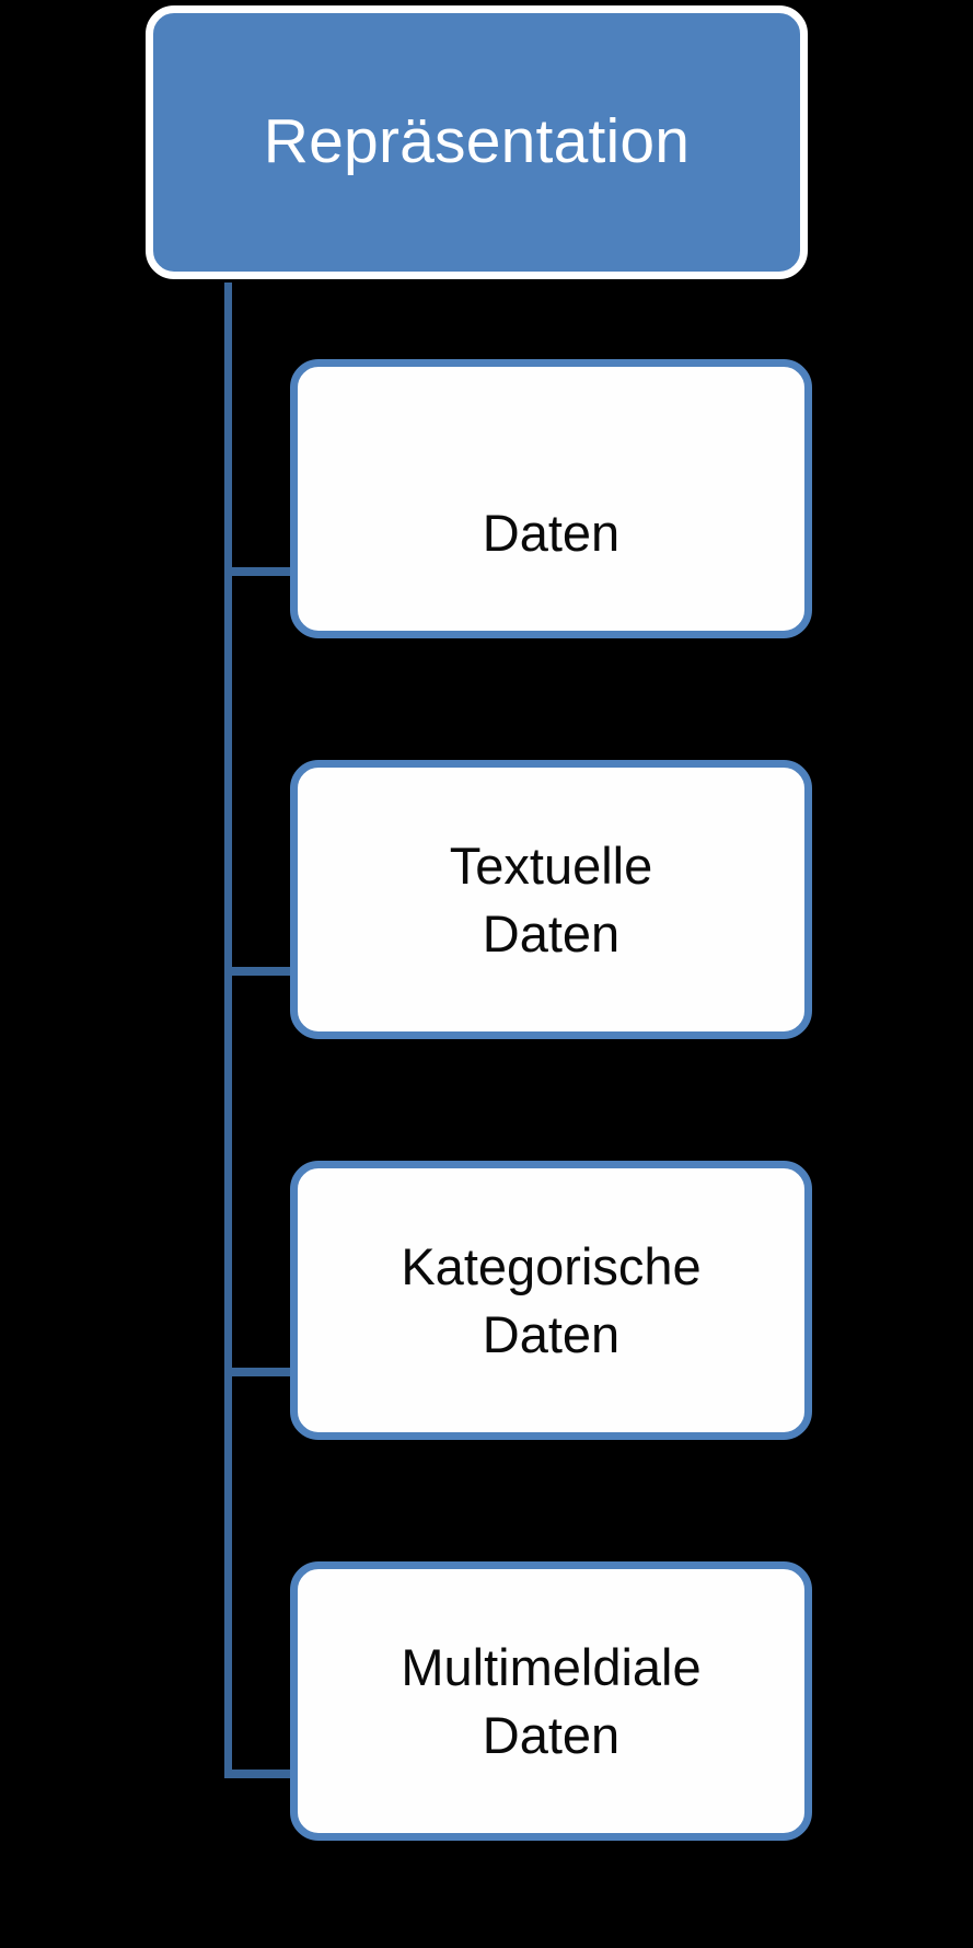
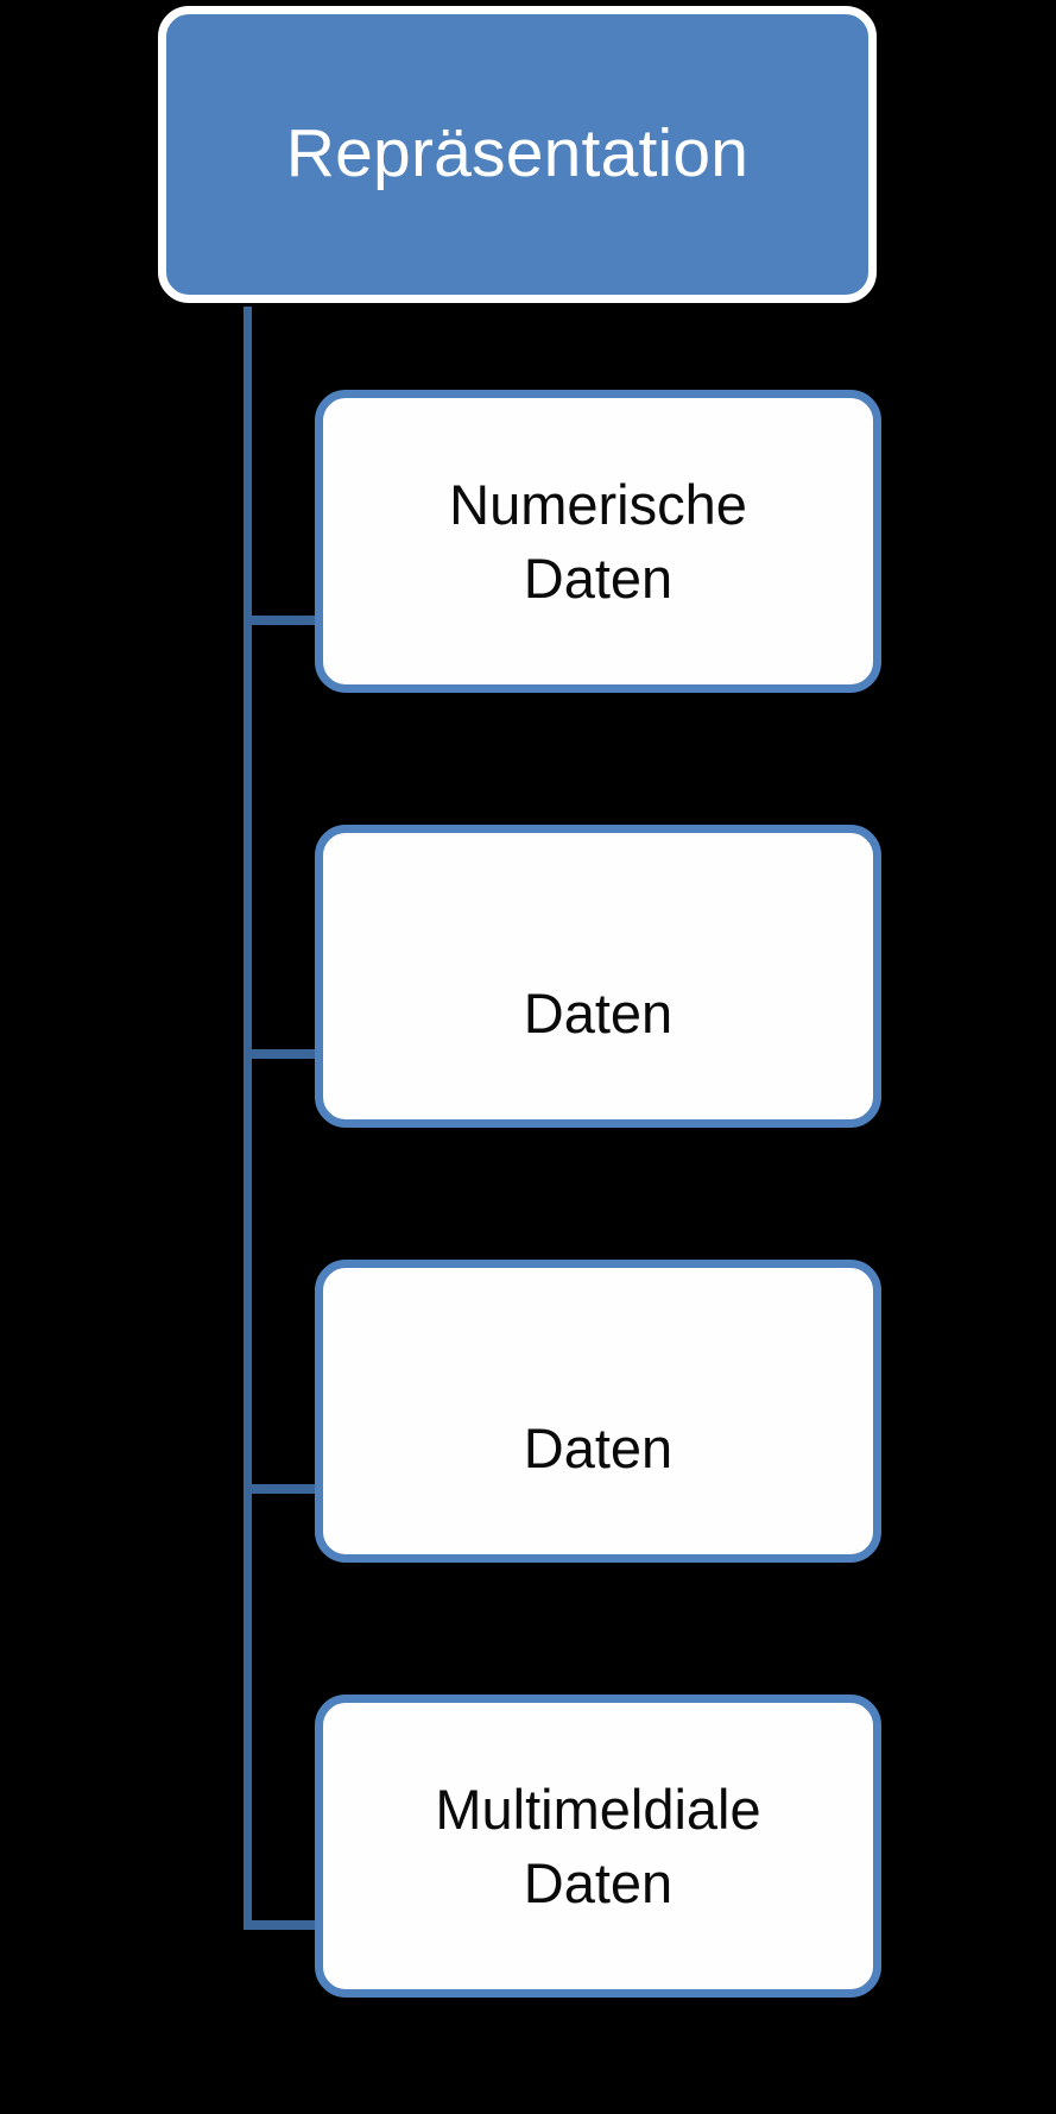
  Repräsentation
+ Numerische
  Daten
- Textuelle
  Daten
- Kategorische
  Daten
  Multimeldiale
  Daten
